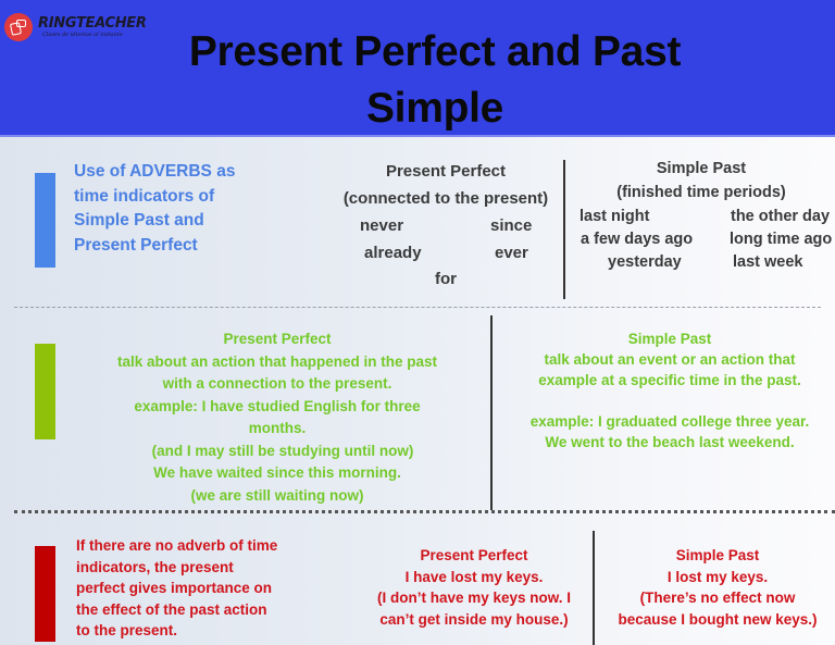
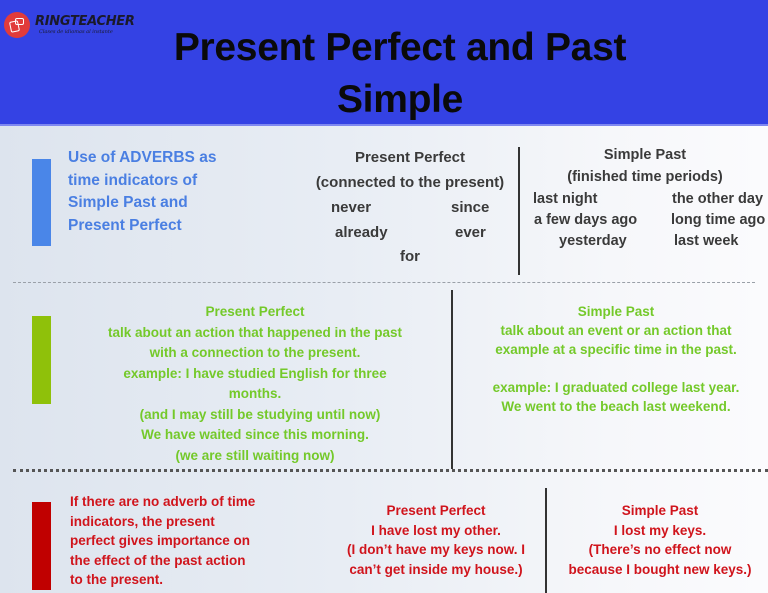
  RINGTEACHER
  Present Perfect and Past
  Simple
  Use of ADVERBS as
  time indicators of
  Simple Past and
  Present Perfect
  Present Perfect
  (connected to the present)
  never
  since
  already
  ever
  for
  Simple Past
  (finished time periods)
  last night
  the other day
  a few days ago
  long time ago
  yesterday
  last week
  Present Perfect
  talk about an action that happened in the past
  with a connection to the present.
  example: I have studied English for three
  months.
  (and I may still be studying until now)
  We have waited since this morning.
  (we are still waiting now)
  Simple Past
  talk about an event or an action that
  example at a specific time in the past.
- example: I graduated college three year.
+ example: I graduated college last year.
  We went to the beach last weekend.
  If there are no adverb of time
  indicators, the present
  perfect gives importance on
  the effect of the past action
  to the present.
  Present Perfect
- I have lost my keys.
+ I have lost my other.
  (I don’t have my keys now. I
  can’t get inside my house.)
  Simple Past
  I lost my keys.
  (There’s no effect now
  because I bought new keys.)
